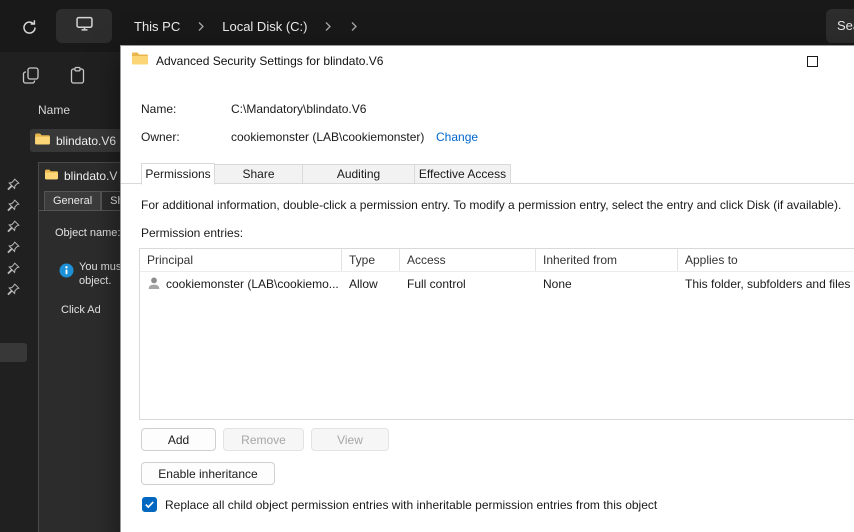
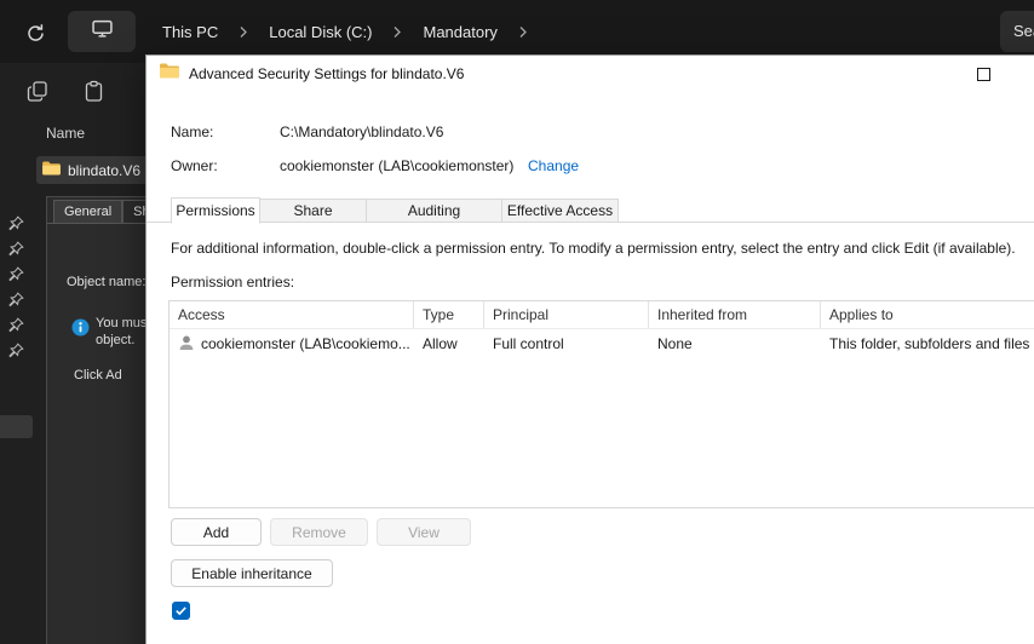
  This PC
  Local Disk (C:)
+ Mandatory
  Name
  blindato.V6
- blindato.V
  General
  Object name:
  You mus
  object.
  Click Ad
  Advanced Security Settings for blindato.V6
  Name:
  C:\Mandatory\blindato.V6
  Owner:
  cookiemonster (LAB\cookiemonster)
  Change
  Permissions
  Share
  Auditing
  Effective Access
- For additional information, double-click a permission entry. To modify a permission entry, select the entry and click Disk (if available).
+ For additional information, double-click a permission entry. To modify a permission entry, select the entry and click Edit (if available).
  Permission entries:
- Principal
+ Access
  Type
- Access
+ Principal
  Inherited from
  Applies to
  cookiemonster (LAB\cookiemo...
  Allow
  Full control
  None
  This folder, subfolders and files
  Add
  Remove
  View
  Enable inheritance
- Replace all child object permission entries with inheritable permission entries from this object
